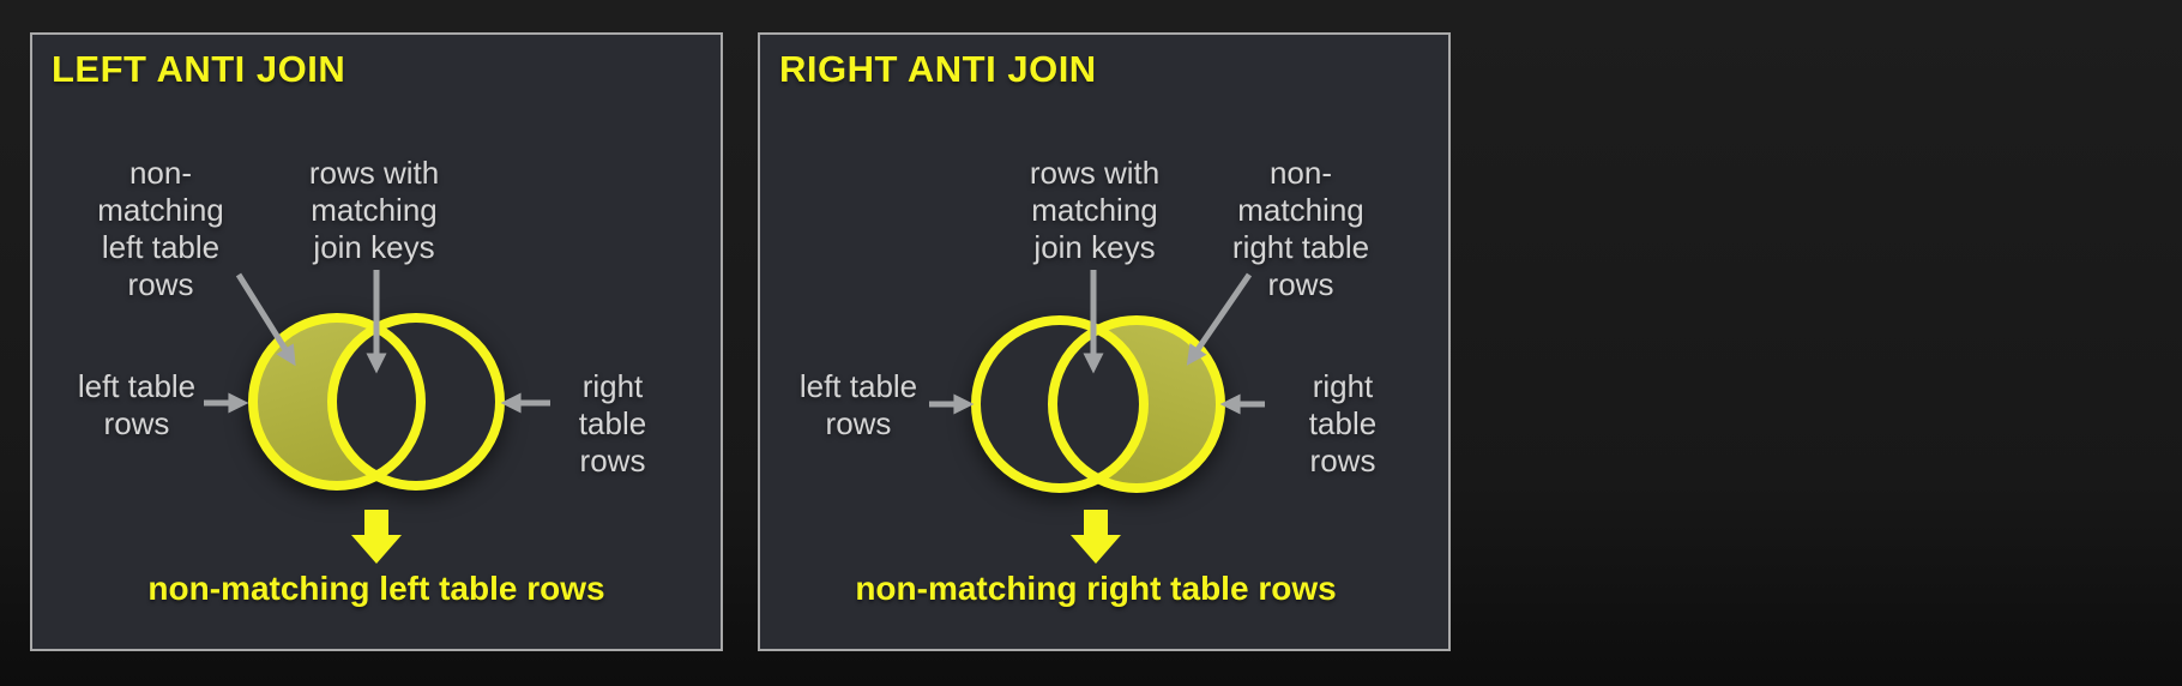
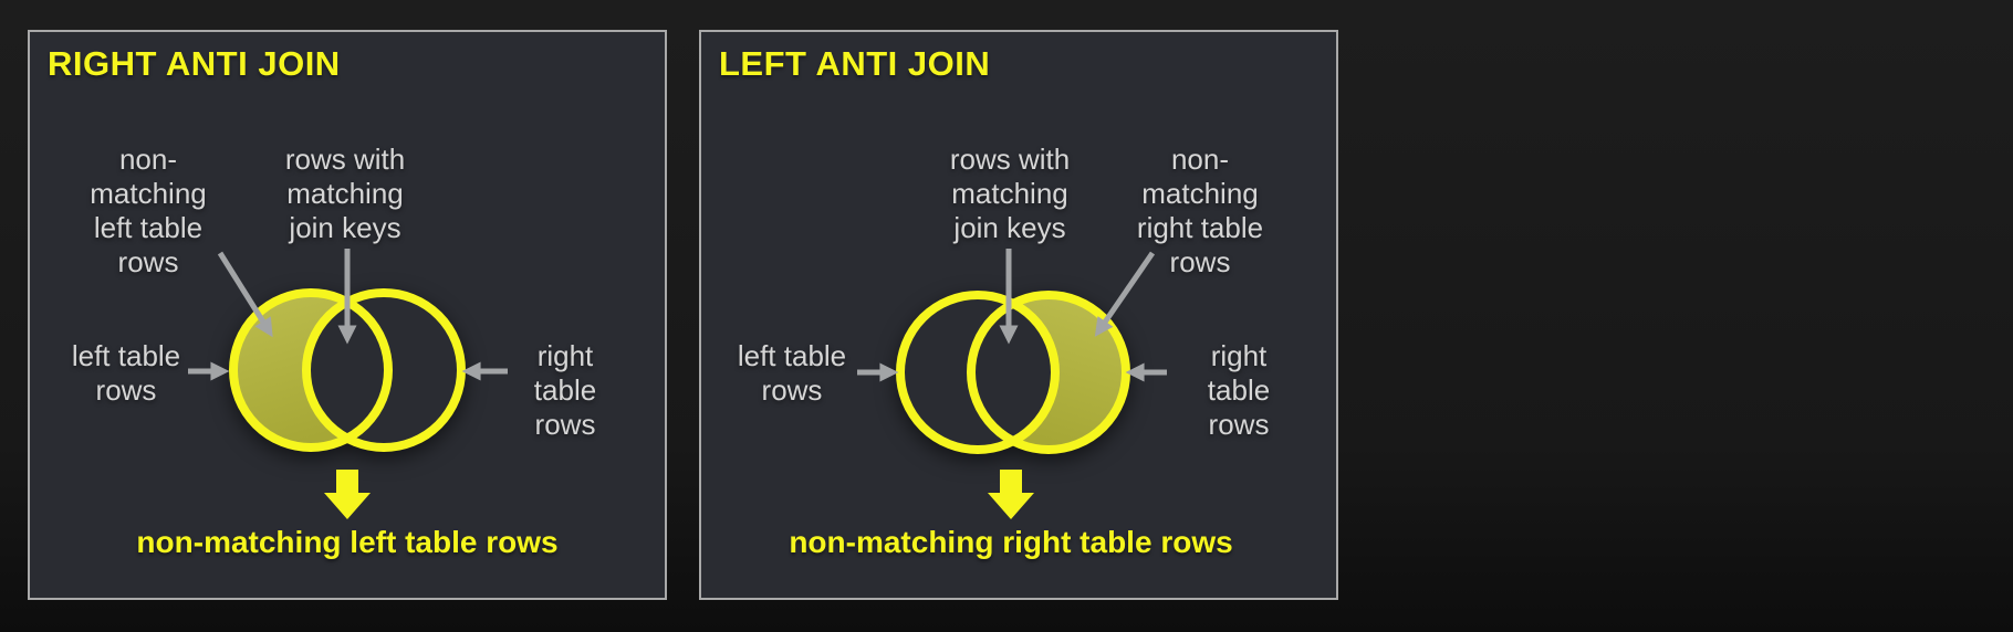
- LEFT ANTI JOIN
+ RIGHT ANTI JOIN
  non-
  matching
  left table
  rows
  rows with
  matching
  join keys
  left table
  rows
  right table
  rows
  non-matching left table rows
- RIGHT ANTI JOIN
+ LEFT ANTI JOIN
  rows with
  matching
  join keys
  non-
  matching
  right table
  rows
  left table
  rows
  right table
  rows
  non-matching right table rows
